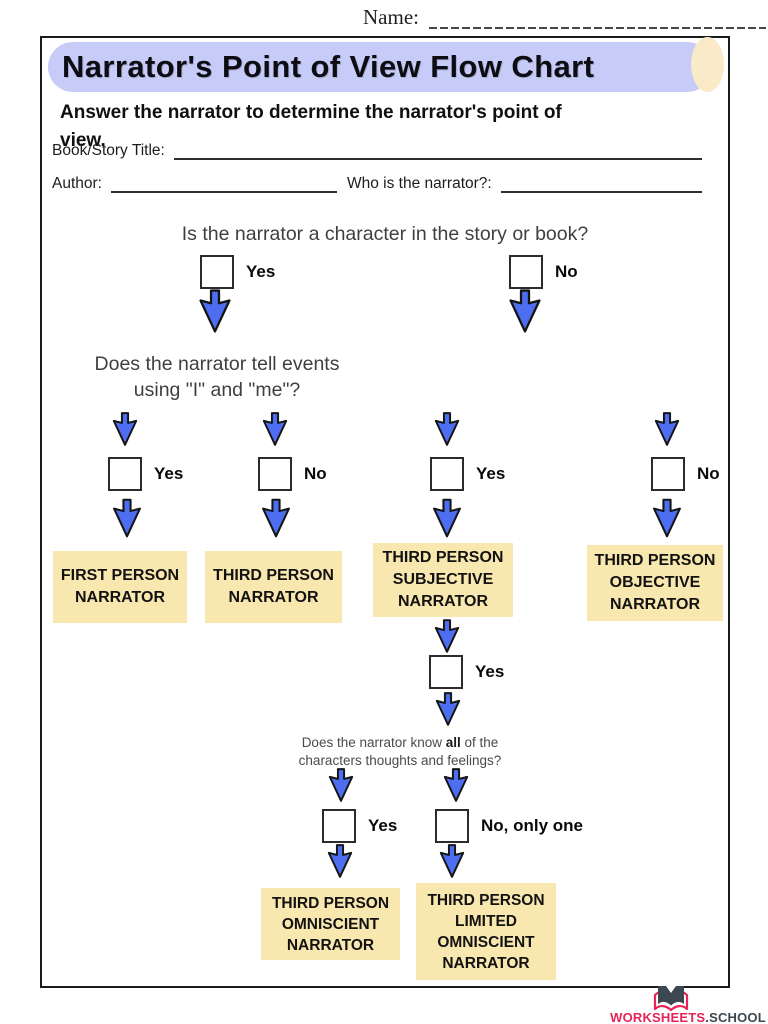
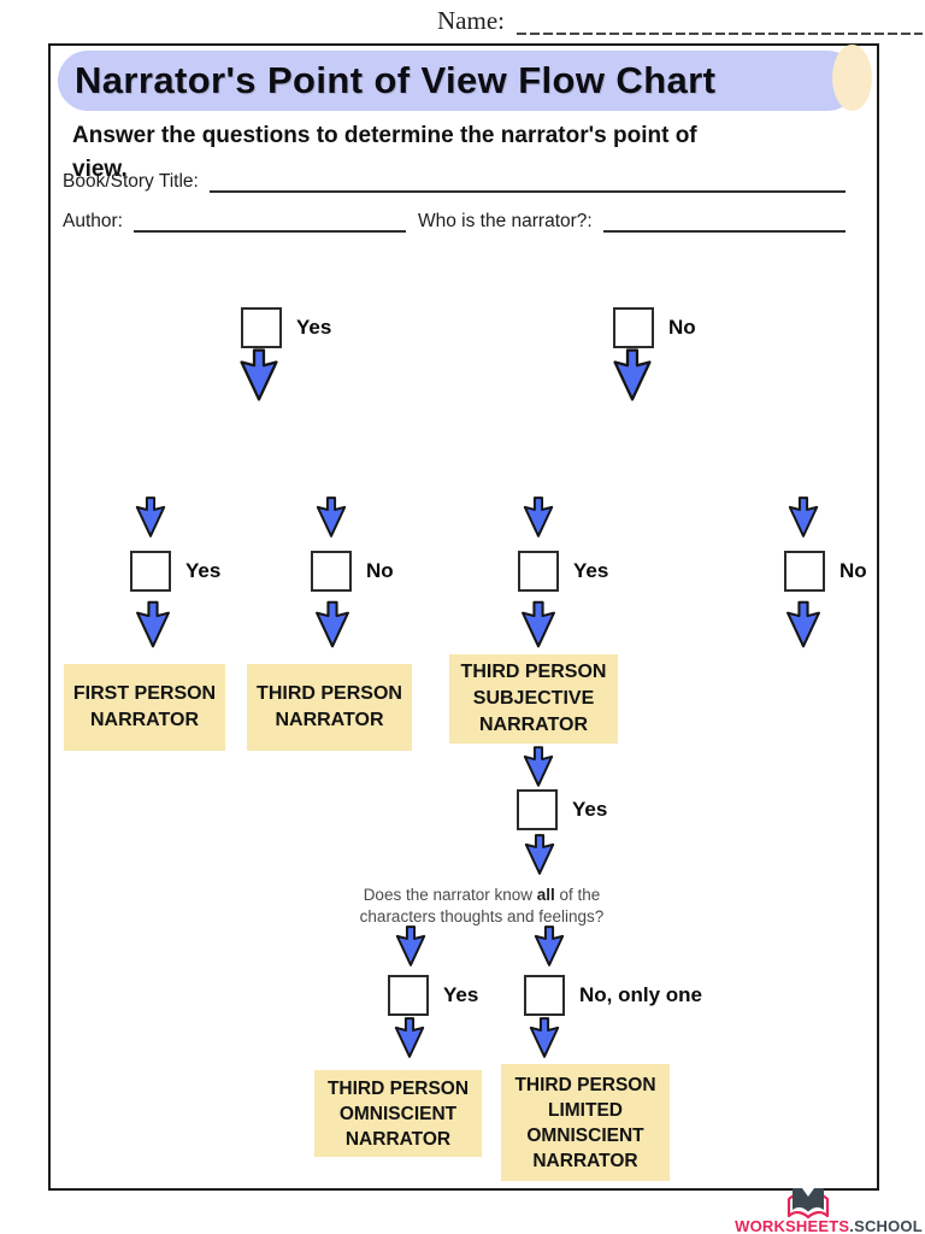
  Name:
  Narrator's Point of View Flow Chart
- Answer the narrator to determine the narrator's point of
+ Answer the questions to determine the narrator's point of
  view.
  Book/Story Title:
  Author:
  Who is the narrator?:
- Is the narrator a character in the story or book?
  Yes
  No
- Does the narrator tell events
- using "I" and "me"?
  Yes
  No
  Yes
  No
  FIRST PERSON NARRATOR
  THIRD PERSON NARRATOR
  THIRD PERSON SUBJECTIVE NARRATOR
- THIRD PERSON OBJECTIVE NARRATOR
  Yes
  Does the narrator know all of the
  characters thoughts and feelings?
  Yes
  No, only one
  THIRD PERSON OMNISCIENT NARRATOR
  THIRD PERSON LIMITED OMNISCIENT NARRATOR
  WORKSHEETS.SCHOOL
